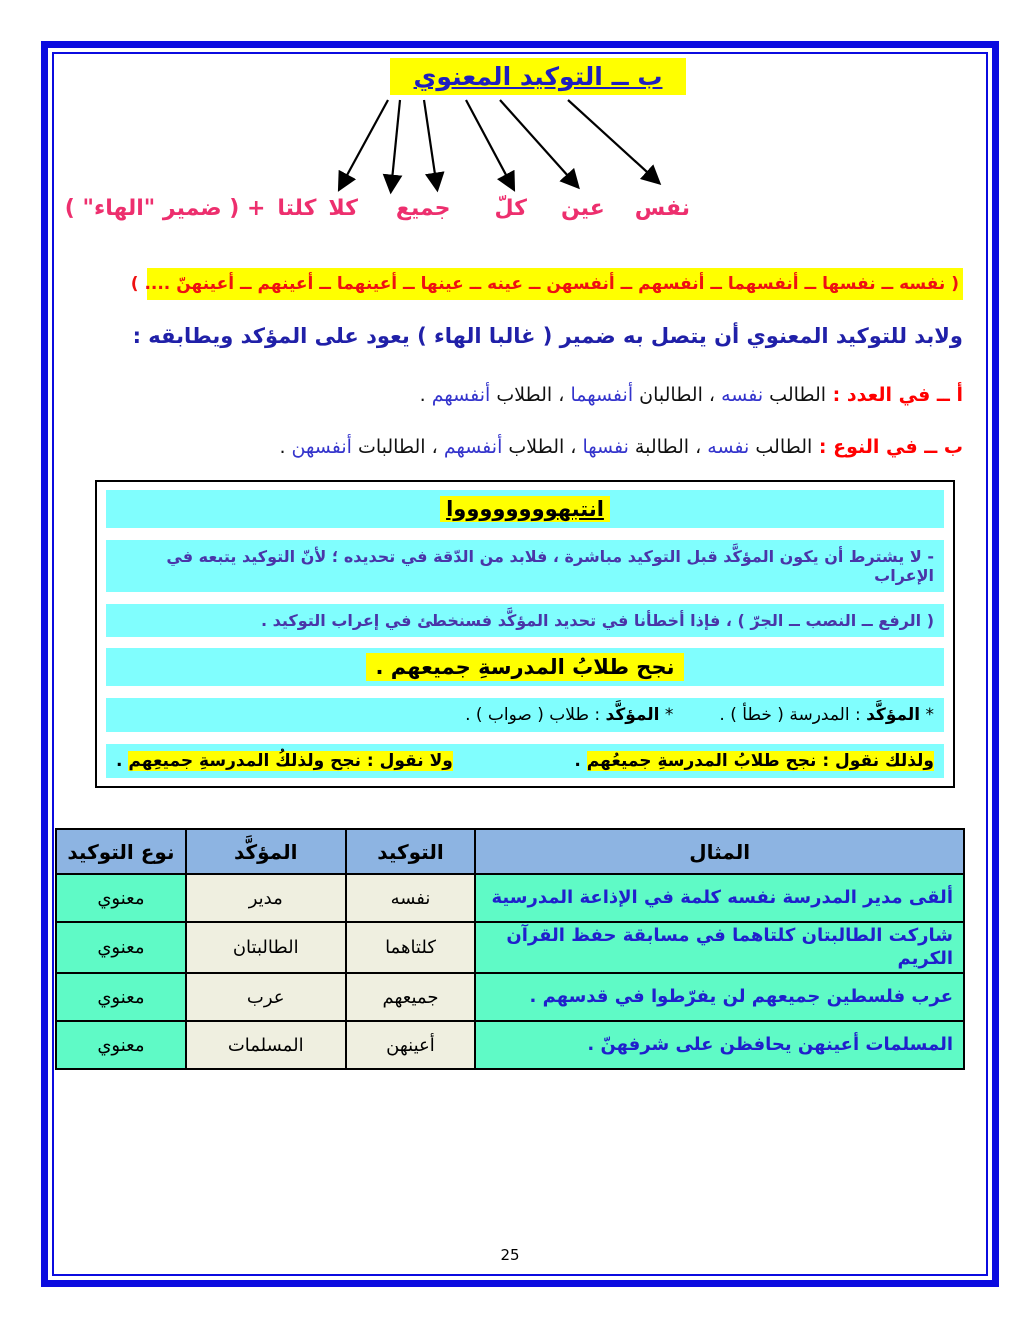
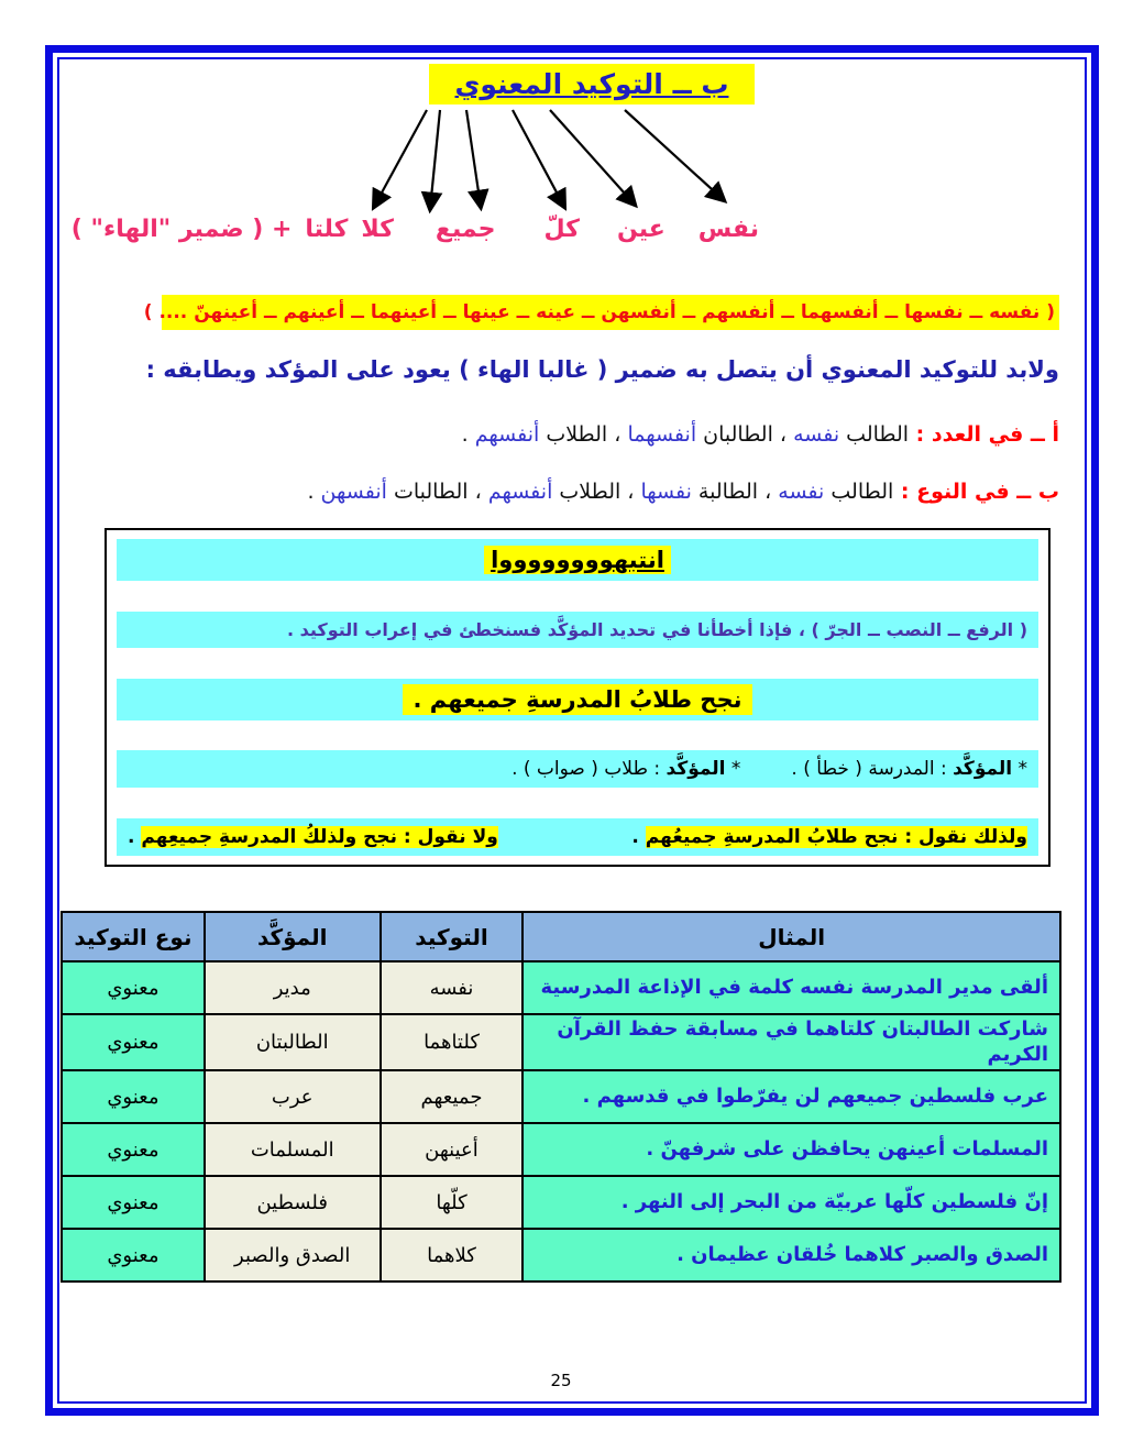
  ب ــ التوكيد المعنوي
  نفس
  عين
  كلّ
  جميع
  كلا
  كلتا
  + ( ضمير "الهاء" )
  ( نفسه ــ نفسها ــ أنفسهما ــ أنفسهم ــ أنفسهن ــ عينه ــ عينها ــ أعينهما ــ أعينهم ــ أعينهنّ .... )
  ولابد للتوكيد المعنوي أن يتصل به ضمير ( غالبا الهاء ) يعود على المؤكد ويطابقه :
  أ ــ في العدد : الطالب نفسه ، الطالبان أنفسهما ، الطلاب أنفسهم .
  ب ــ في النوع : الطالب نفسه ، الطالبة نفسها ، الطلاب أنفسهم ، الطالبات أنفسهن .
  انتبهووووووووا
- - لا يشترط أن يكون المؤكَّد قبل التوكيد مباشرة ، فلابد من الدّقة في تحديده ؛ لأنّ التوكيد يتبعه في الإعراب
  ( الرفع ــ النصب ــ الجرّ ) ، فإذا أخطأنا في تحديد المؤكَّد فسنخطئ في إعراب التوكيد .
  نجح طلابُ المدرسةِ جميعهم .
  * المؤكَّد : المدرسة ( خطأ ) .* المؤكَّد : طلاب ( صواب ) .
  ولذلك نقول : نجح طلابُ المدرسةِ جميعُهم .
  ولا نقول : نجح ولذلكُ المدرسةِ جميعِهم .
  المثال	التوكيد	المؤكَّد	نوع التوكيد
  ألقى مدير المدرسة نفسه كلمة في الإذاعة المدرسية	نفسه	مدير	معنوي
  شاركت الطالبتان كلتاهما في مسابقة حفظ القرآن الكريم	كلتاهما	الطالبتان	معنوي
  عرب فلسطين جميعهم لن يفرّطوا في قدسهم .	جميعهم	عرب	معنوي
  المسلمات أعينهن يحافظن على شرفهنّ .	أعينهن	المسلمات	معنوي
+ إنّ فلسطين كلّها عربيّة من البحر إلى النهر .	كلّها	فلسطين	معنوي
+ الصدق والصبر كلاهما خُلقان عظيمان .	كلاهما	الصدق والصبر	معنوي
  25
